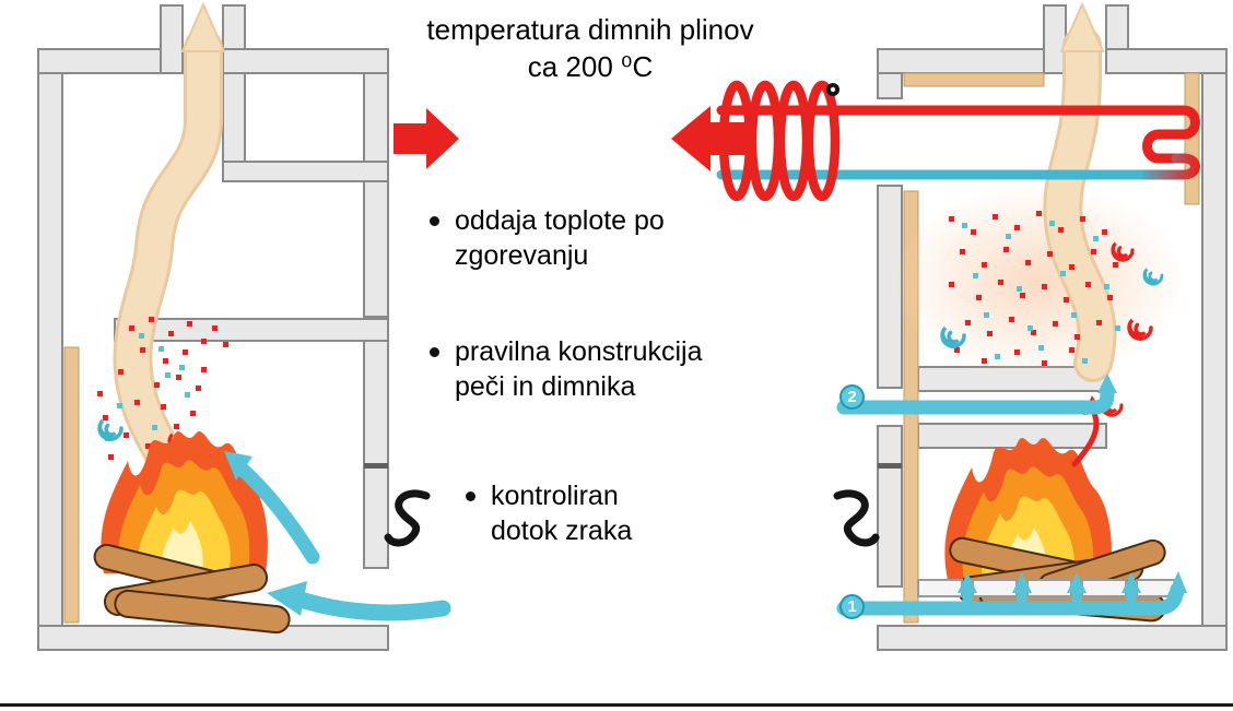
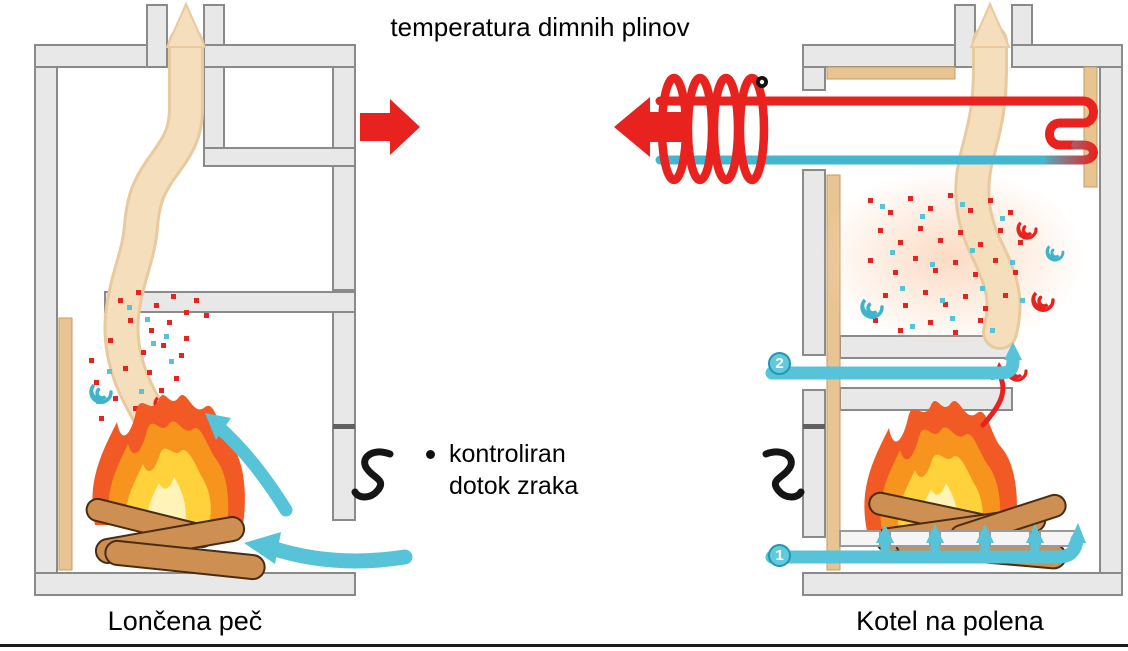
  temperatura dimnih plinov
- ca 200 ⁰C
- oddaja toplote po
- zgorevanju
- pravilna konstrukcija
- peči in dimnika
  kontroliran
  dotok zraka
+ Lončena peč
+ Kotel na polena
  2
  1
